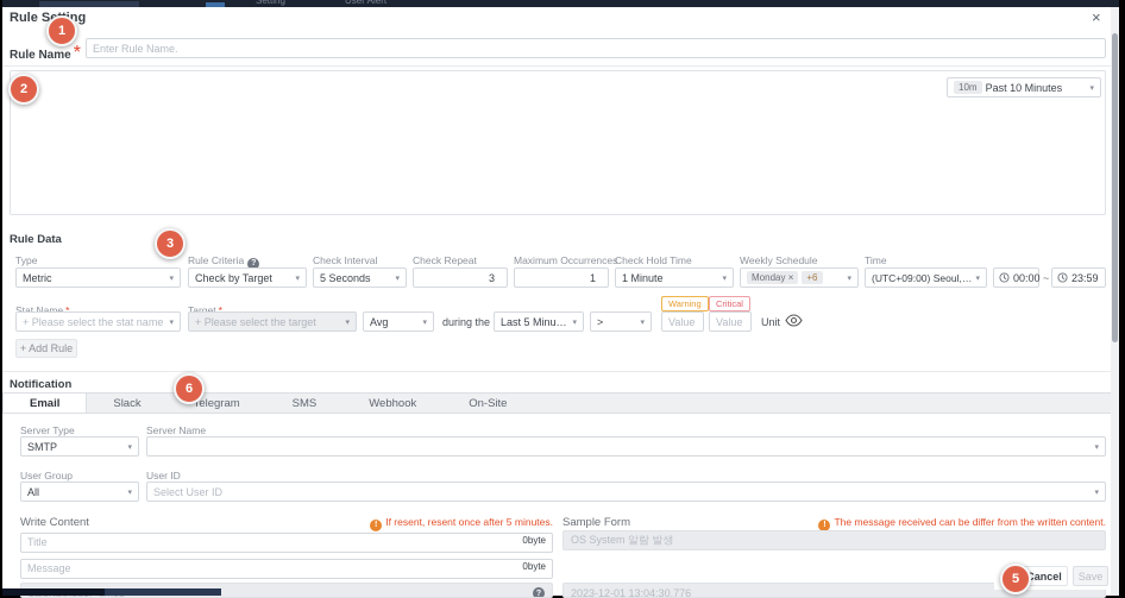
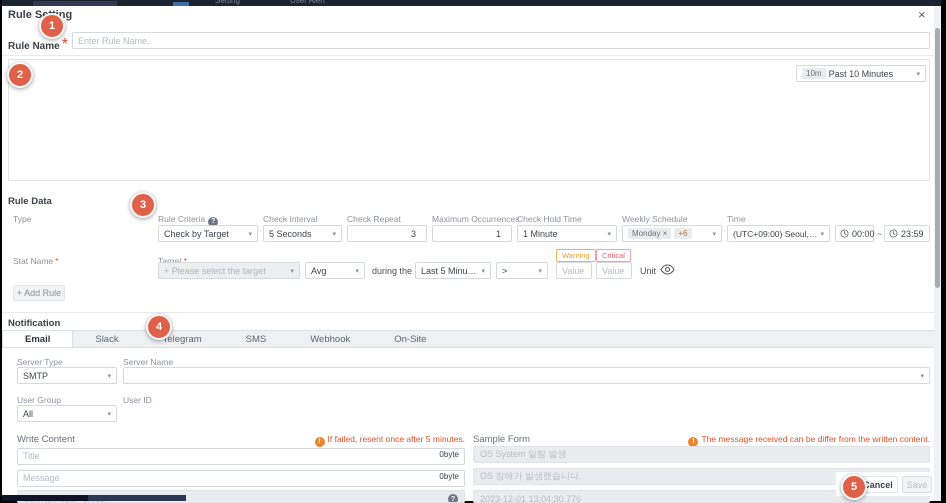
  Setting
  User Alert
  ×
  1
  Rule Name *
  Enter Rule Name.
  2
  10m
  Past 10 Minutes
  Rule Data
  3
  Type
  Rule Criteria
  Check Interval
  Check Repeat
  Maximum Occurrences
  Check Hold Time
  Weekly Schedule
  Time
- Metric
  Check by Target
  5 Seconds
  3
  1
  1 Minute
  Monday
  ×
  +6
  00:00
  ~
  23:59
  Stat Name *
  Target *
  Warning
  Critical
- + Please select the stat name
  + Please select the target
  Avg
  during the
  Last 5 Minutes
  >
  Value
  Value
  Unit
  + Add Rule
  Notification
- 6
+ 4
  Email
  Slack
  Telegram
  SMS
  Webhook
  On-Site
  Server Type
  Server Name
  SMTP
  User Group
  User ID
  All
- Select User ID
  Write Content
- If resent, resent once after 5 minutes.
+ If failed, resent once after 5 minutes.
  Title
  0byte
  Message
  0byte
  Sample Form
  The message received can be differ from the written content.
  OS System 알람 발생
+ OS 장애가 발생했습니다.
  2023-12-01 13:04:30.776
  ancel
  Save
  5
